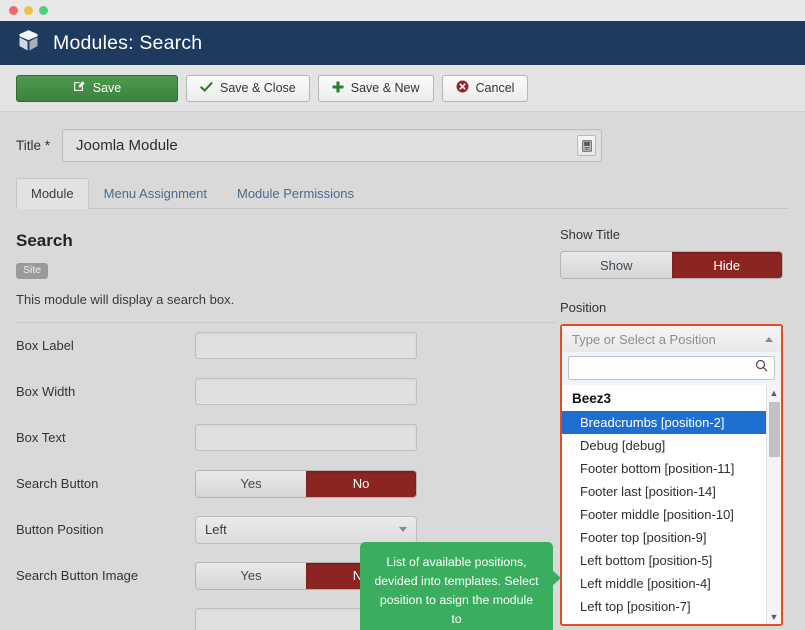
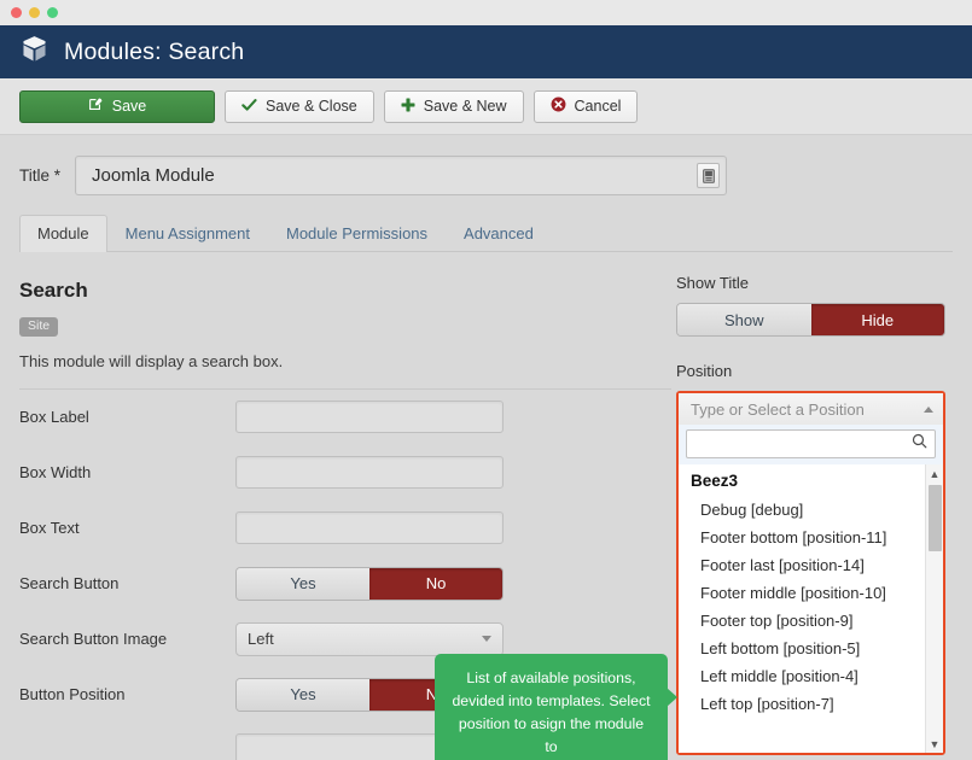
  Modules: Search
  Save
  Save & Close
  Save & New
  Cancel
  Title *
  Joomla Module
  Module
  Menu Assignment
  Module Permissions
+ Advanced
  Search
  Site
  This module will display a search box.
  Box Label
  Box Width
  Box Text
  Search Button
  Yes
  No
- Button Position
+ Search Button Image
  Left
- Search Button Image
+ Button Position
  Yes
  Show Title
  Show
  Hide
  Position
  Type or Select a Position
  Beez3
- Breadcrumbs [position-2]
  Debug [debug]
  Footer bottom [position-11]
  Footer last [position-14]
  Footer middle [position-10]
  Footer top [position-9]
  Left bottom [position-5]
  Left middle [position-4]
  Left top [position-7]
  ▲
  ▼
  List of available positions, devided into templates. Select position to asign the module to
